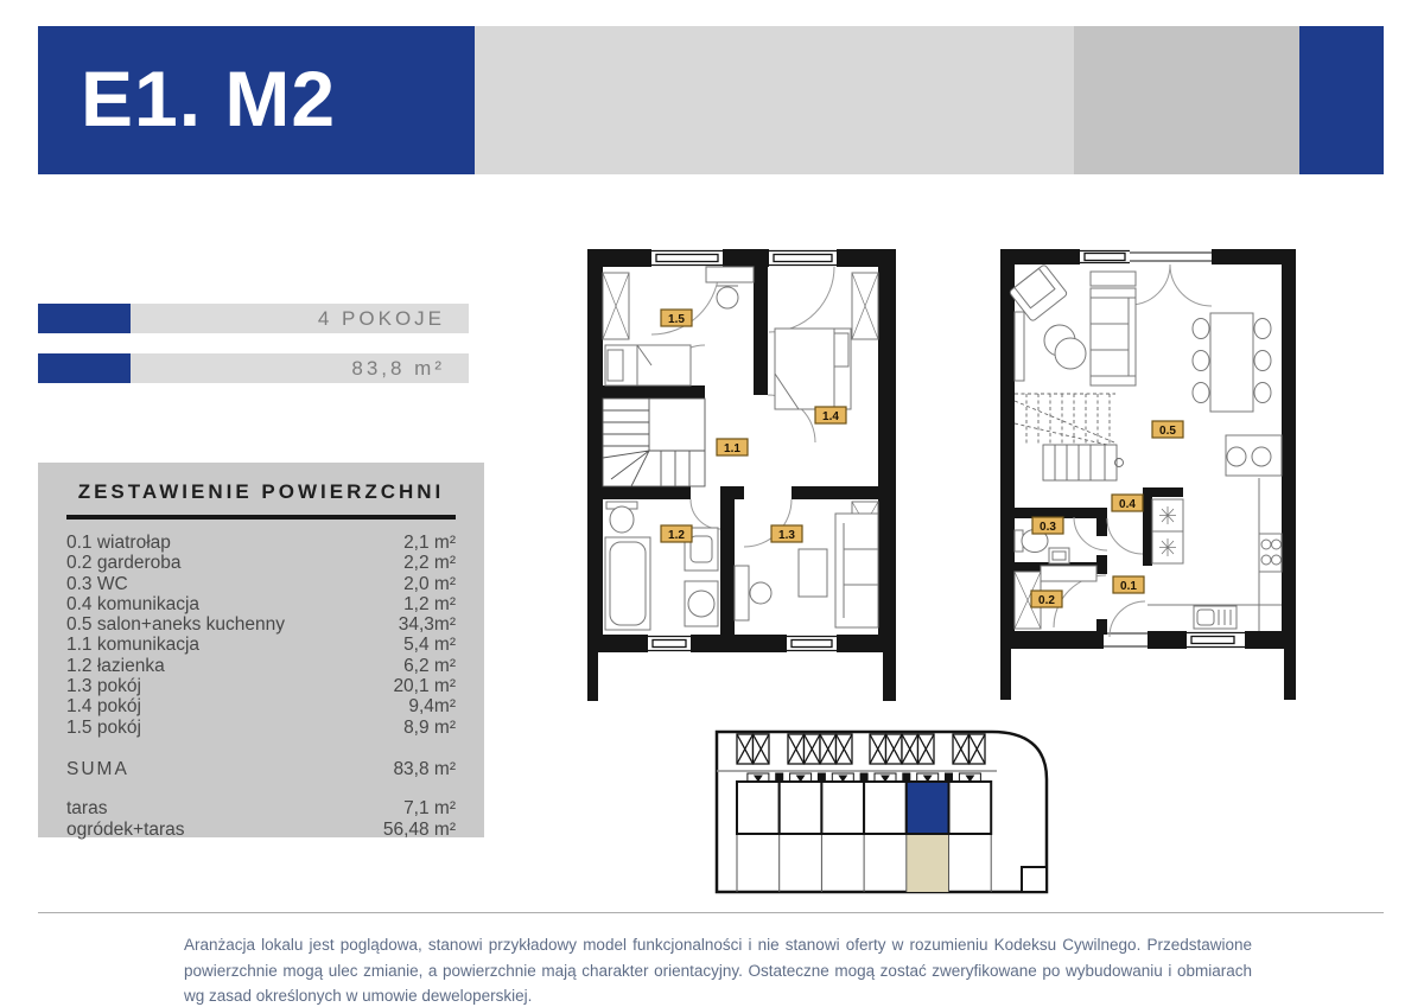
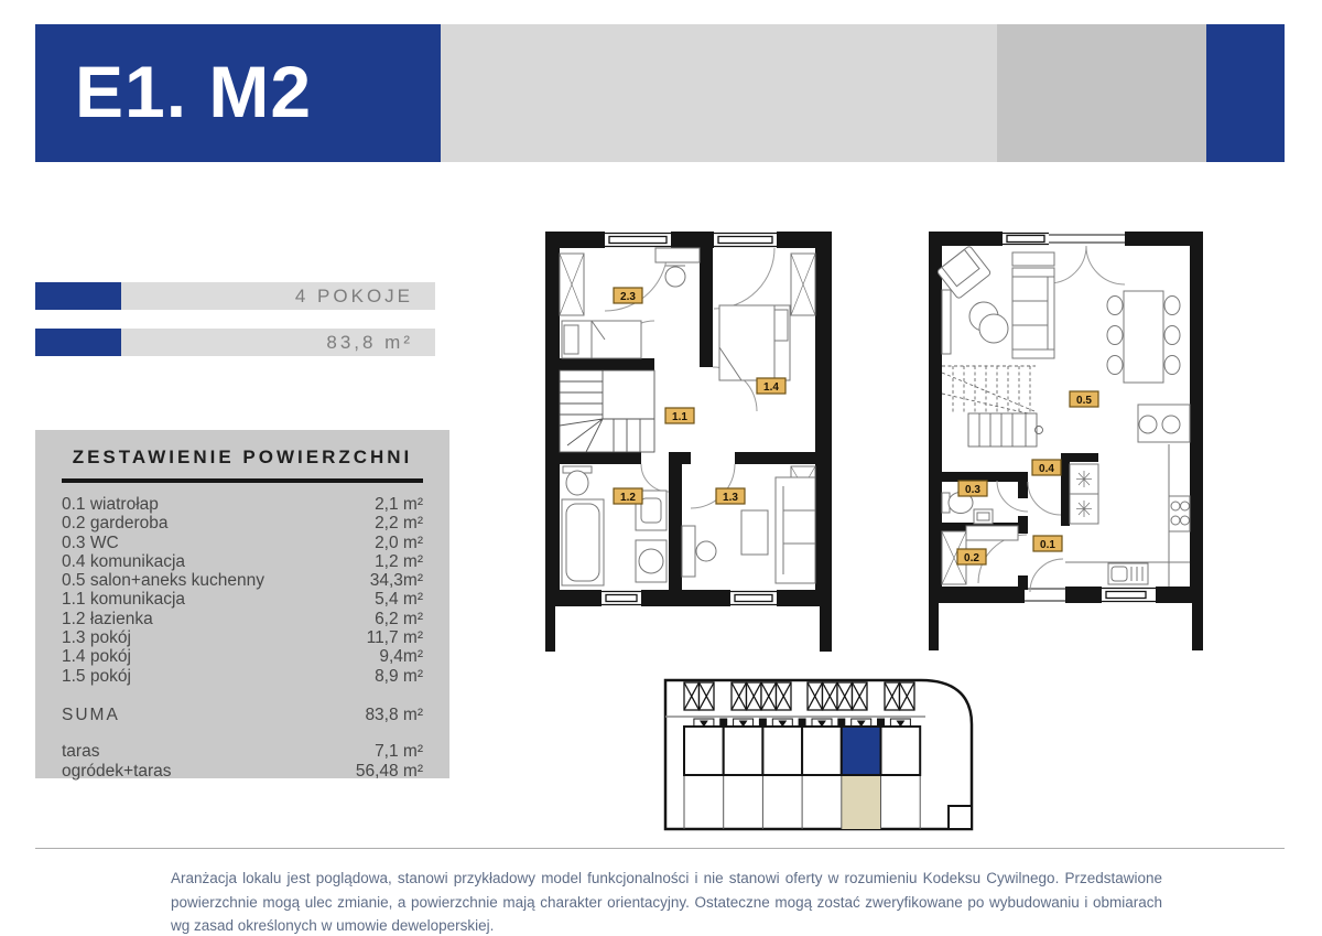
  E1. M2
  4 POKOJE
  83,8 m²
  ZESTAWIENIE POWIERZCHNI
  0.1 wiatrołap
  2,1 m²
  0.2 garderoba
  2,2 m²
  0.3 WC
  2,0 m²
  0.4 komunikacja
  1,2 m²
  0.5 salon+aneks kuchenny
  34,3m²
  1.1 komunikacja
  5,4 m²
  1.2 łazienka
  6,2 m²
  1.3 pokój
- 20,1 m²
+ 11,7 m²
  1.4 pokój
  9,4m²
  1.5 pokój
  8,9 m²
  SUMA
  83,8 m²
  taras
  7,1 m²
  ogródek+taras
  56,48 m²
- 1.5
+ 2.3
  1.4
  1.1
  1.2
  1.3
  0.5
  0.4
  0.3
  0.2
  0.1
  Aranżacja lokalu jest poglądowa, stanowi przykładowy model funkcjonalności i nie stanowi oferty w rozumieniu Kodeksu Cywilnego. Przedstawione powierzchnie mogą ulec zmianie, a powierzchnie mają charakter orientacyjny. Ostateczne mogą zostać zweryfikowane po wybudowaniu i obmiarach wg zasad określonych w umowie deweloperskiej.
